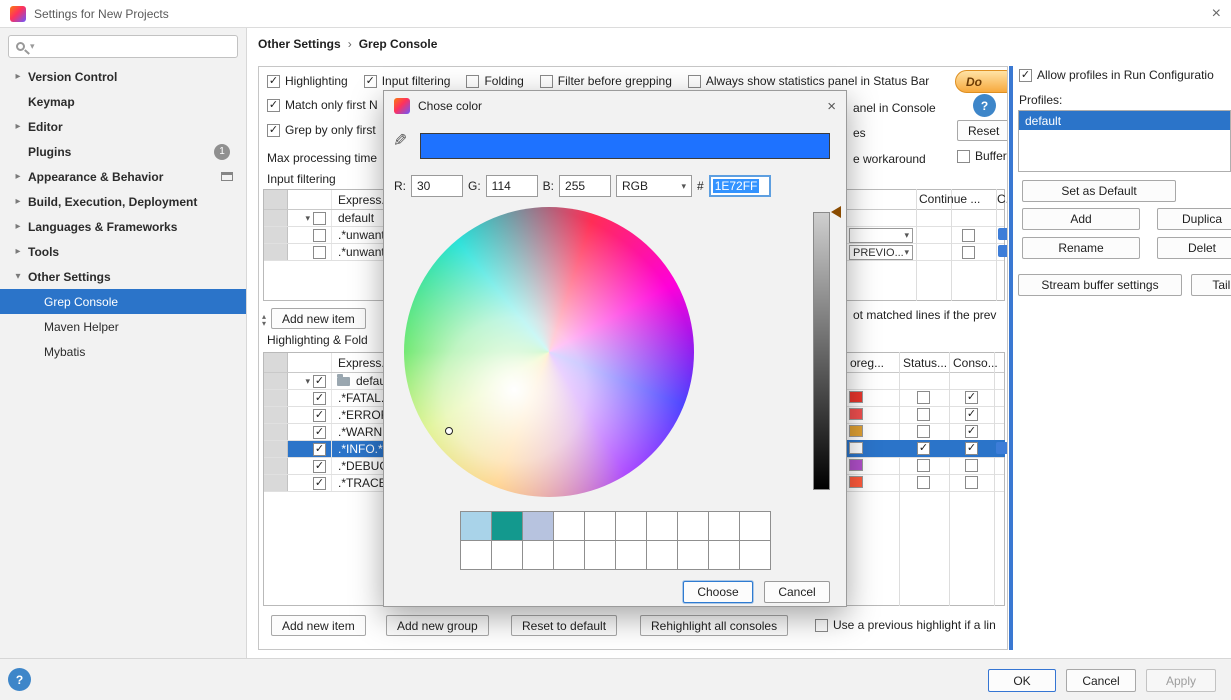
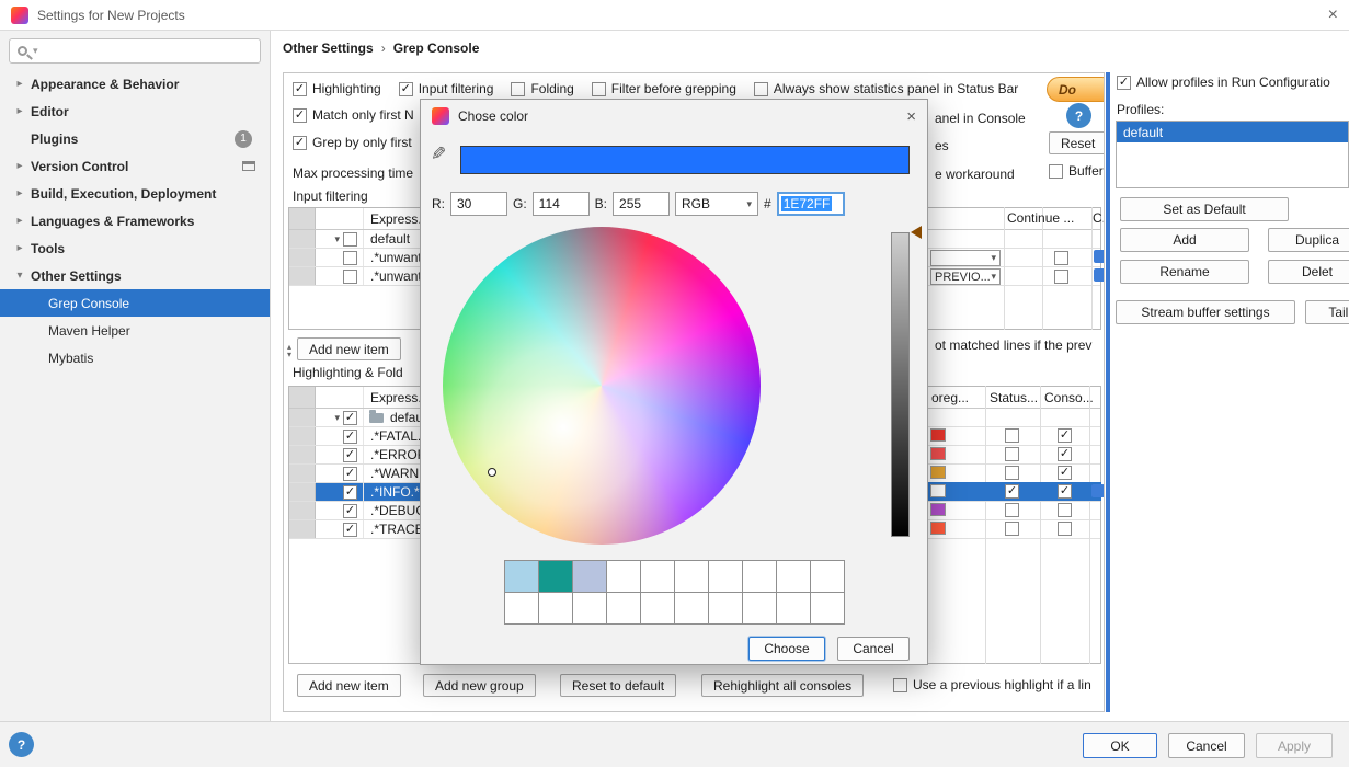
  Settings for New Projects
  ×
  ▾
  ▸
- Version Control
+ Appearance & Behavior
- Keymap
  ▸
  Editor
  Plugins
  1
  ▸
- Appearance & Behavior
+ Version Control
  ▸
  Build, Execution, Deployment
  ▸
  Languages & Frameworks
  ▸
  Tools
  ▾
  Other Settings
  Grep Console
  Maven Helper
  Mybatis
  Other Settings
  ›
  Grep Console
  ✓
  Highlighting
  ✓
  Input filtering
  Folding
  Filter before grepping
  Always show statistics panel in Status Bar
  Do
  ✓
  Match only first N
  anel in Console
  ?
  ✓
  Grep by only first
  es
  Reset
  Max processing time
  e workaround
  Buffer
  Input filtering
  Express
  ▾
  default
  .*unwan
  .*unwan
  Continue ...
  ▾
  PREVIO...
  ▾
  Add new item
  ▴
  ▾
  ot matched lines if the prev
  Highlighting & Fold
  Express
  ▾
  ✓
  ✓
  .*FATAL
  ✓
  .*ERRO
  ✓
  .*WARN
  ✓
  .*INFO.*
  ✓
  .*DEBU
  ✓
  .*TRAC
  oreg...
  Status...
  Conso...
  ✓
  ✓
  ✓
  ✓
  ✓
  Add new item
  Add new group
  Reset to default
  Rehighlight all consoles
  Use a previous highlight if a lin
  ✓
  Allow profiles in Run Configuratio
  Profiles:
  default
  Set as Default
  Add
  Duplica
  Rename
  Delet
  Stream buffer settings
  Tail
  ?
  OK
  Cancel
  Apply
  Chose color
  ×
  R:
  30
  G:
  114
  B:
  255
  RGB
  ▾
  #
  1E72FF
  Choose
  Cancel
